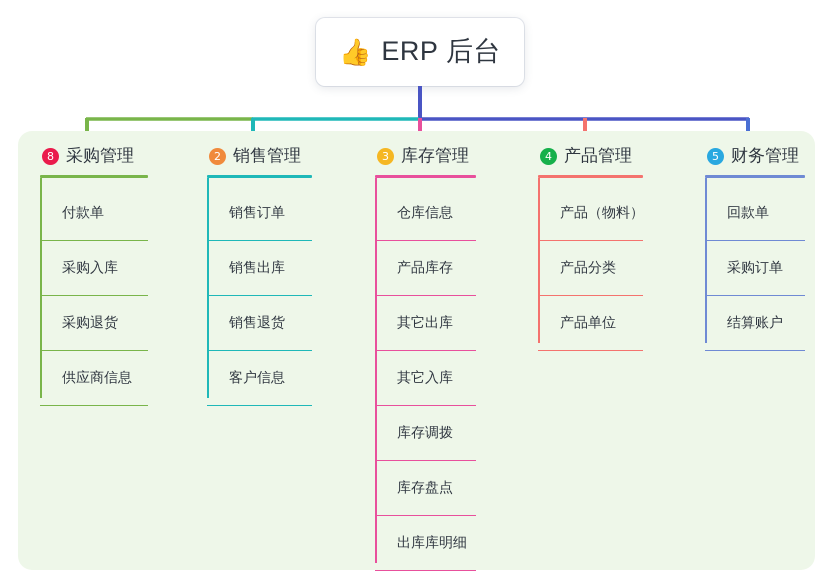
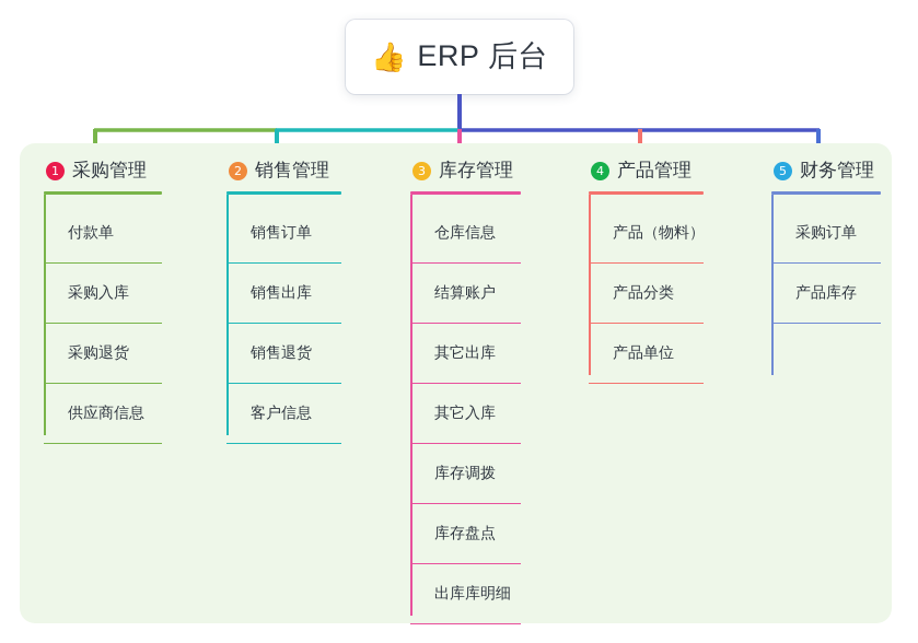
  👍
  ERP 后台
- 8
+ 1
  采购管理
  付款单
  采购入库
  采购退货
  供应商信息
  2
  销售管理
  销售订单
  销售出库
  销售退货
  客户信息
  3
  库存管理
  仓库信息
- 产品库存
+ 结算账户
  其它出库
  其它入库
  库存调拨
  库存盘点
  出库库明细
  4
  产品管理
  产品（物料）
  产品分类
  产品单位
  5
  财务管理
- 回款单
  采购订单
- 结算账户
+ 产品库存
